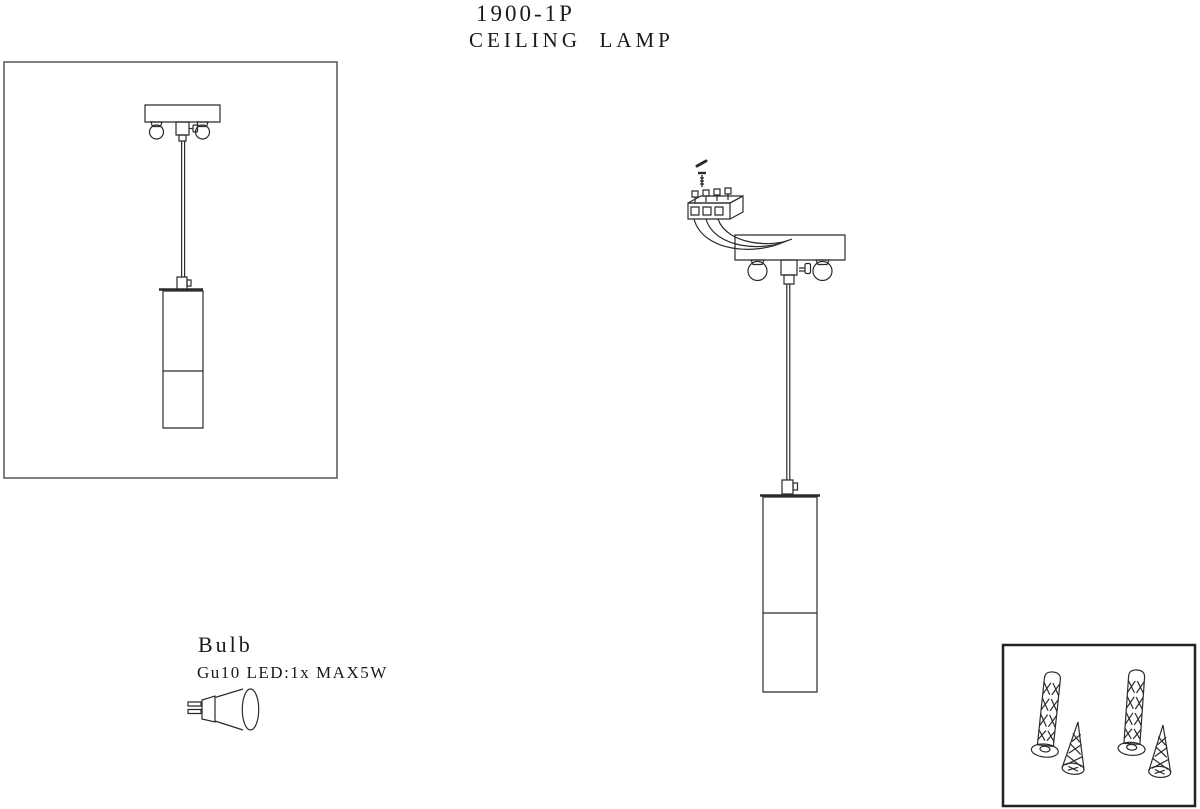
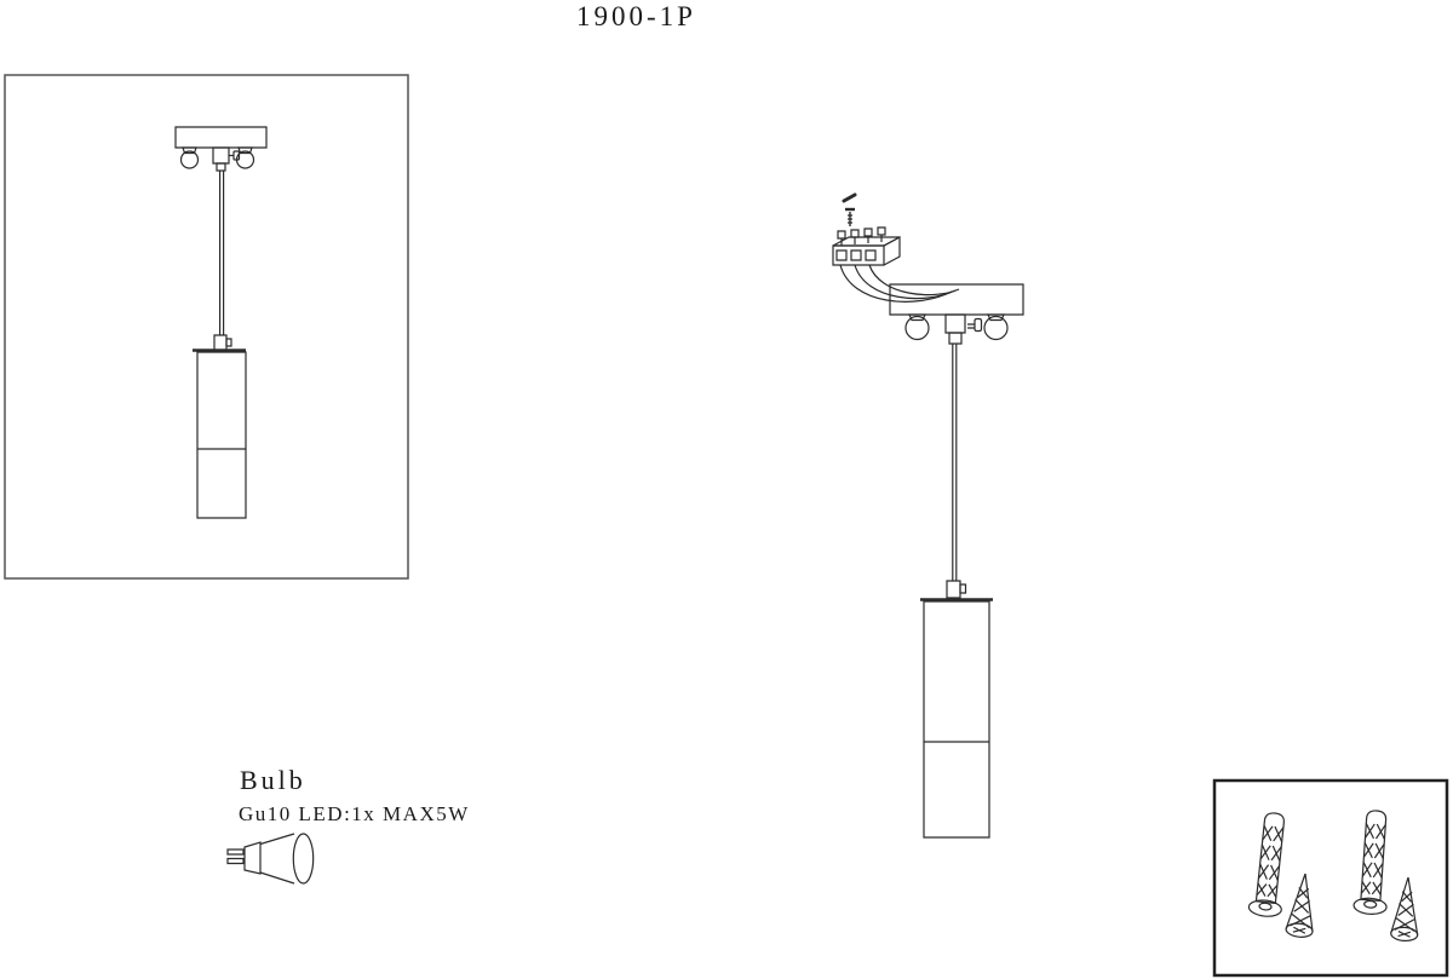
  1900-1P
- CEILING LAMP
  Bulb
  Gu10 LED:1x MAX5W
